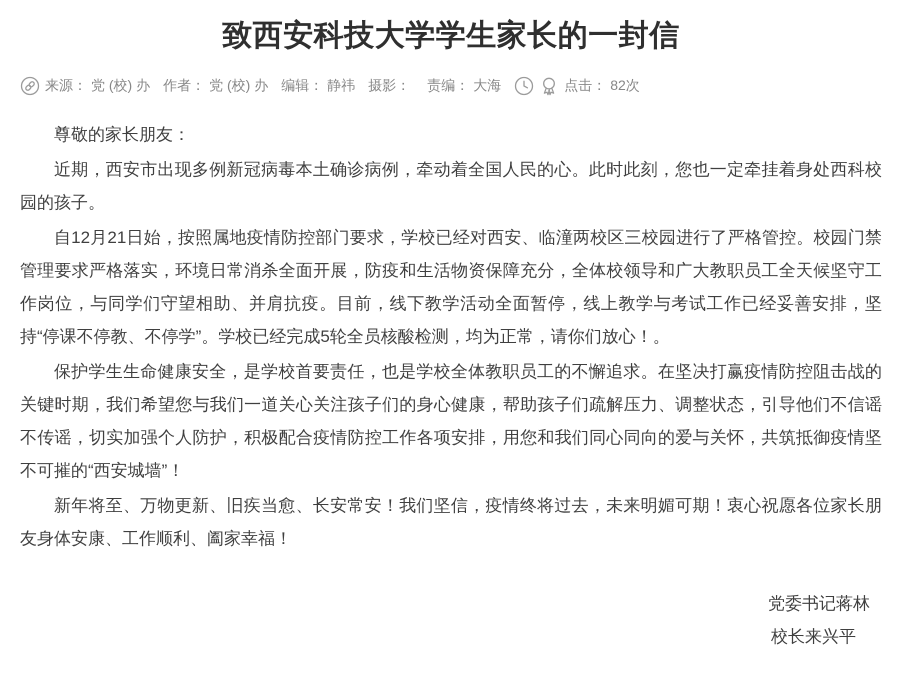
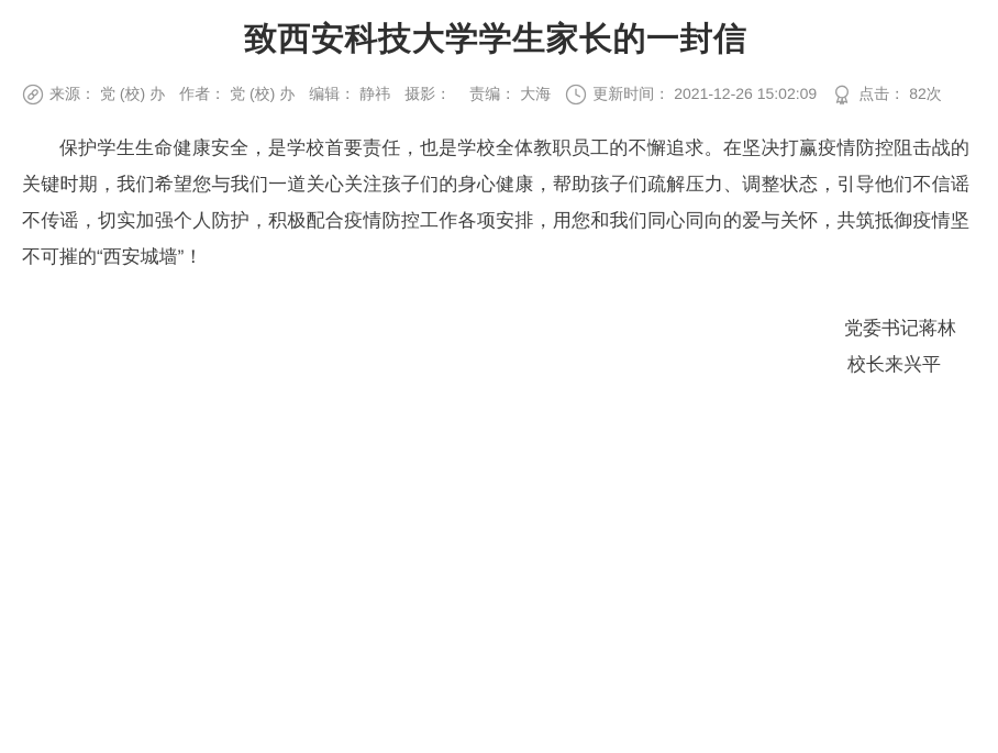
  致西安科技大学学生家长的一封信
  来源： 党 (校) 办
  作者： 党 (校) 办
  编辑： 静祎
  摄影：
  责编： 大海
+ 更新时间： 2021-12-26 15:02:09
  点击： 82次
- 尊敬的家长朋友：
- 近期，西安市出现多例新冠病毒本土确诊病例，牵动着全国人民的心。此时此刻，您也一定牵挂着身处西科校园的孩子。
- 自12月21日始，按照属地疫情防控部门要求，学校已经对西安、临潼两校区三校园进行了严格管控。校园门禁管理要求严格落实，环境日常消杀全面开展，防疫和生活物资保障充分，全体校领导和广大教职员工全天候坚守工作岗位，与同学们守望相助、并肩抗疫。目前，线下教学活动全面暂停，线上教学与考试工作已经妥善安排，坚持“停课不停教、不停学”。学校已经完成5轮全员核酸检测，均为正常，请你们放心！。
  保护学生生命健康安全，是学校首要责任，也是学校全体教职员工的不懈追求。在坚决打赢疫情防控阻击战的关键时期，我们希望您与我们一道关心关注孩子们的身心健康，帮助孩子们疏解压力、调整状态，引导他们不信谣不传谣，切实加强个人防护，积极配合疫情防控工作各项安排，用您和我们同心同向的爱与关怀，共筑抵御疫情坚不可摧的“西安城墙”！
- 新年将至、万物更新、旧疾当愈、长安常安！我们坚信，疫情终将过去，未来明媚可期！衷心祝愿各位家长朋友身体安康、工作顺利、阖家幸福！
  党委书记蒋林
  校长来兴平
